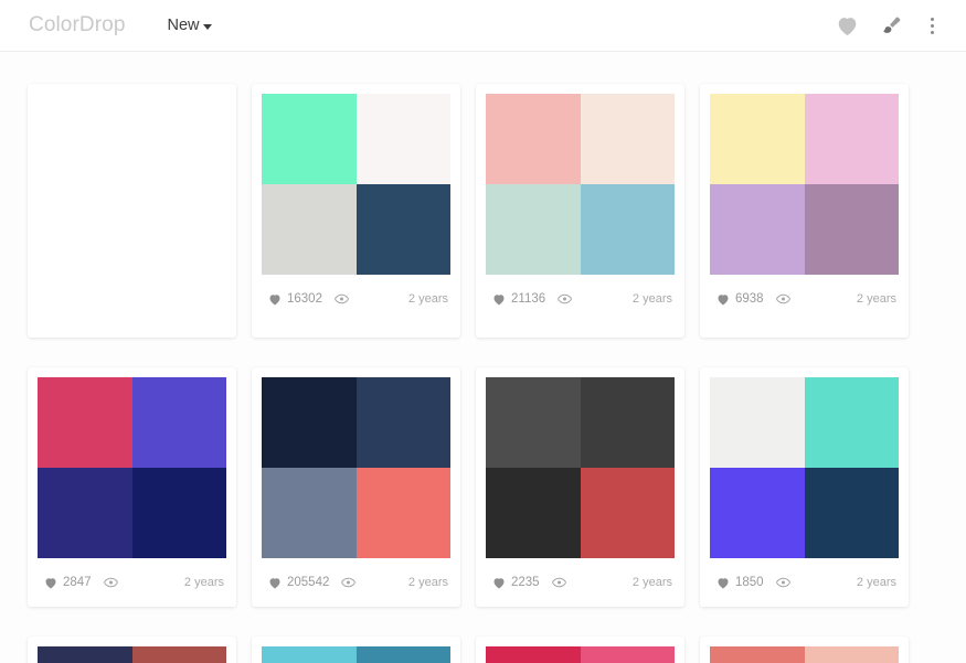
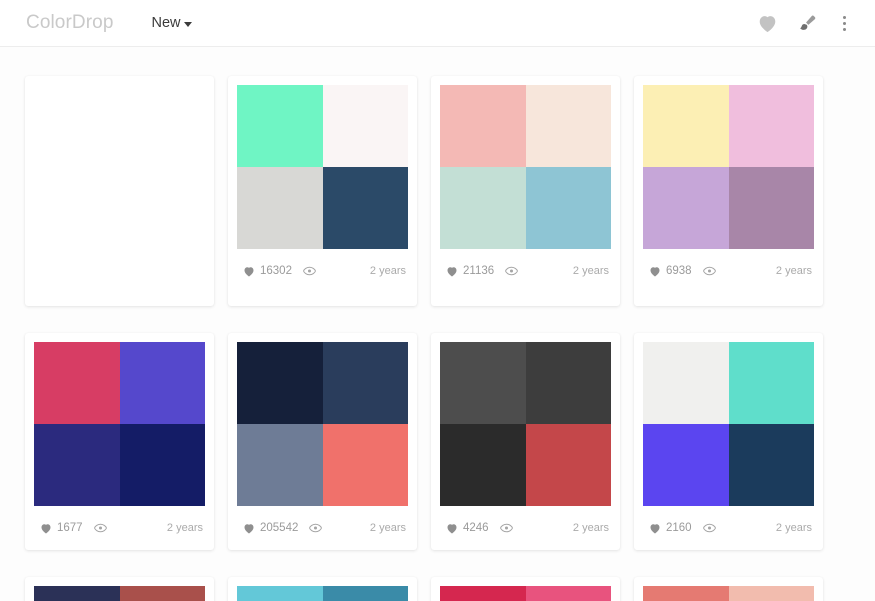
  ColorDrop
  New
  16302
  2 years
  21136
  2 years
  6938
  2 years
- 2847
+ 1677
  2 years
  205542
  2 years
- 2235
+ 4246
  2 years
- 1850
+ 2160
  2 years
